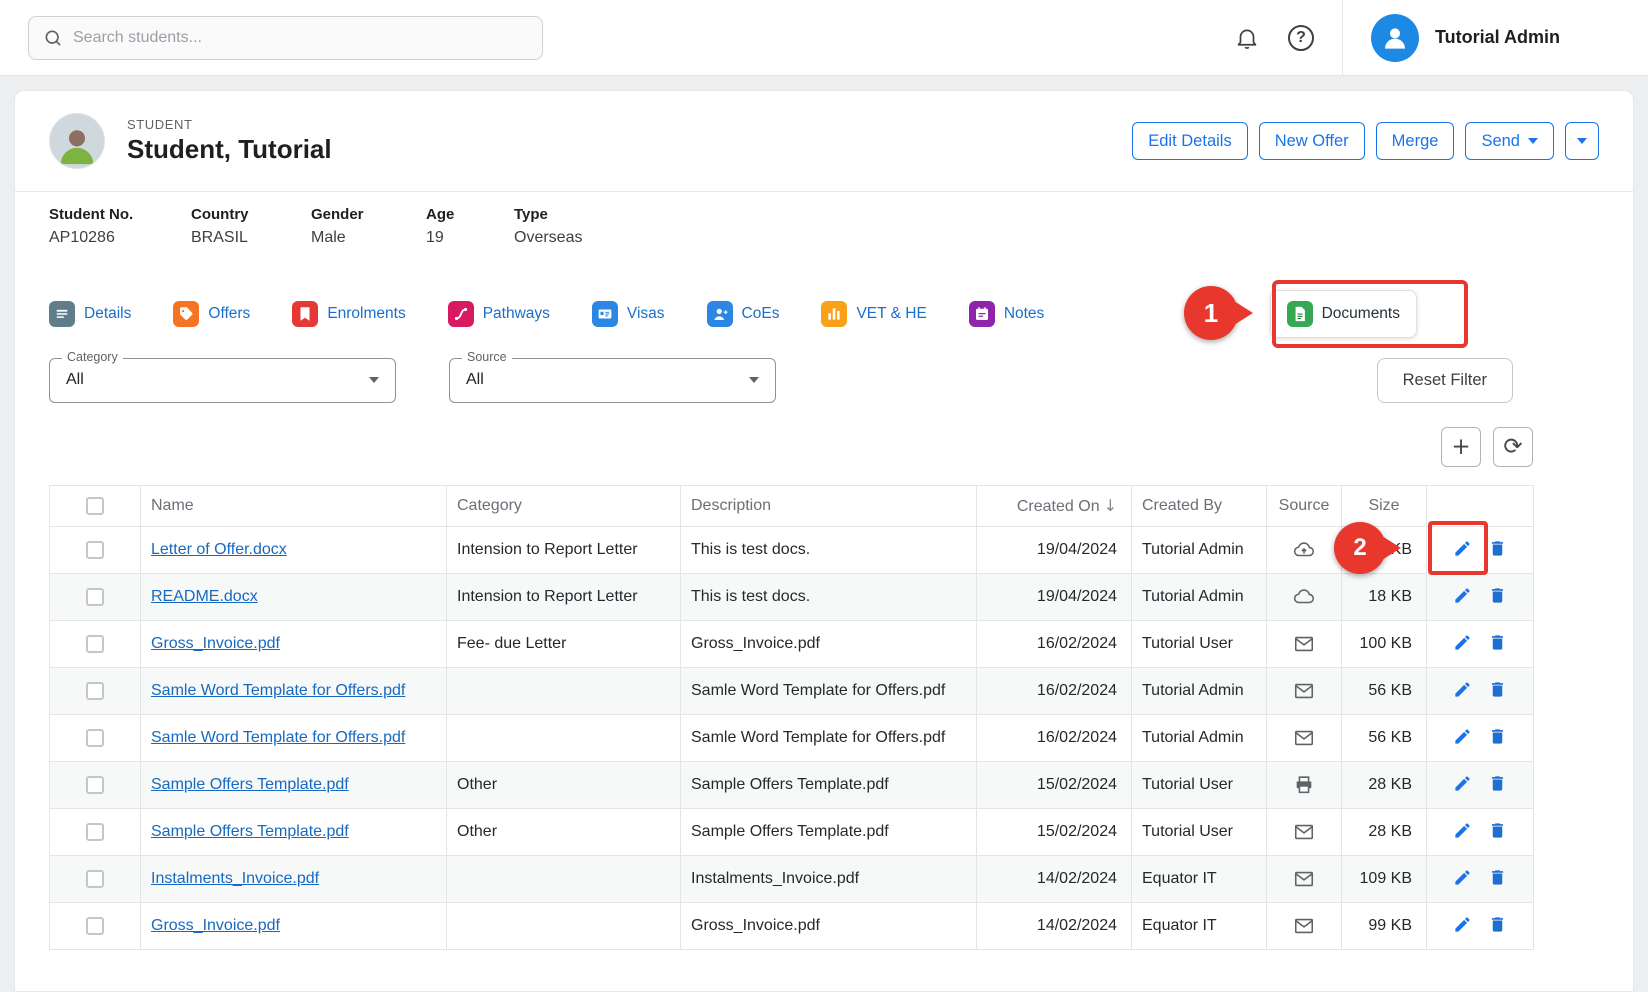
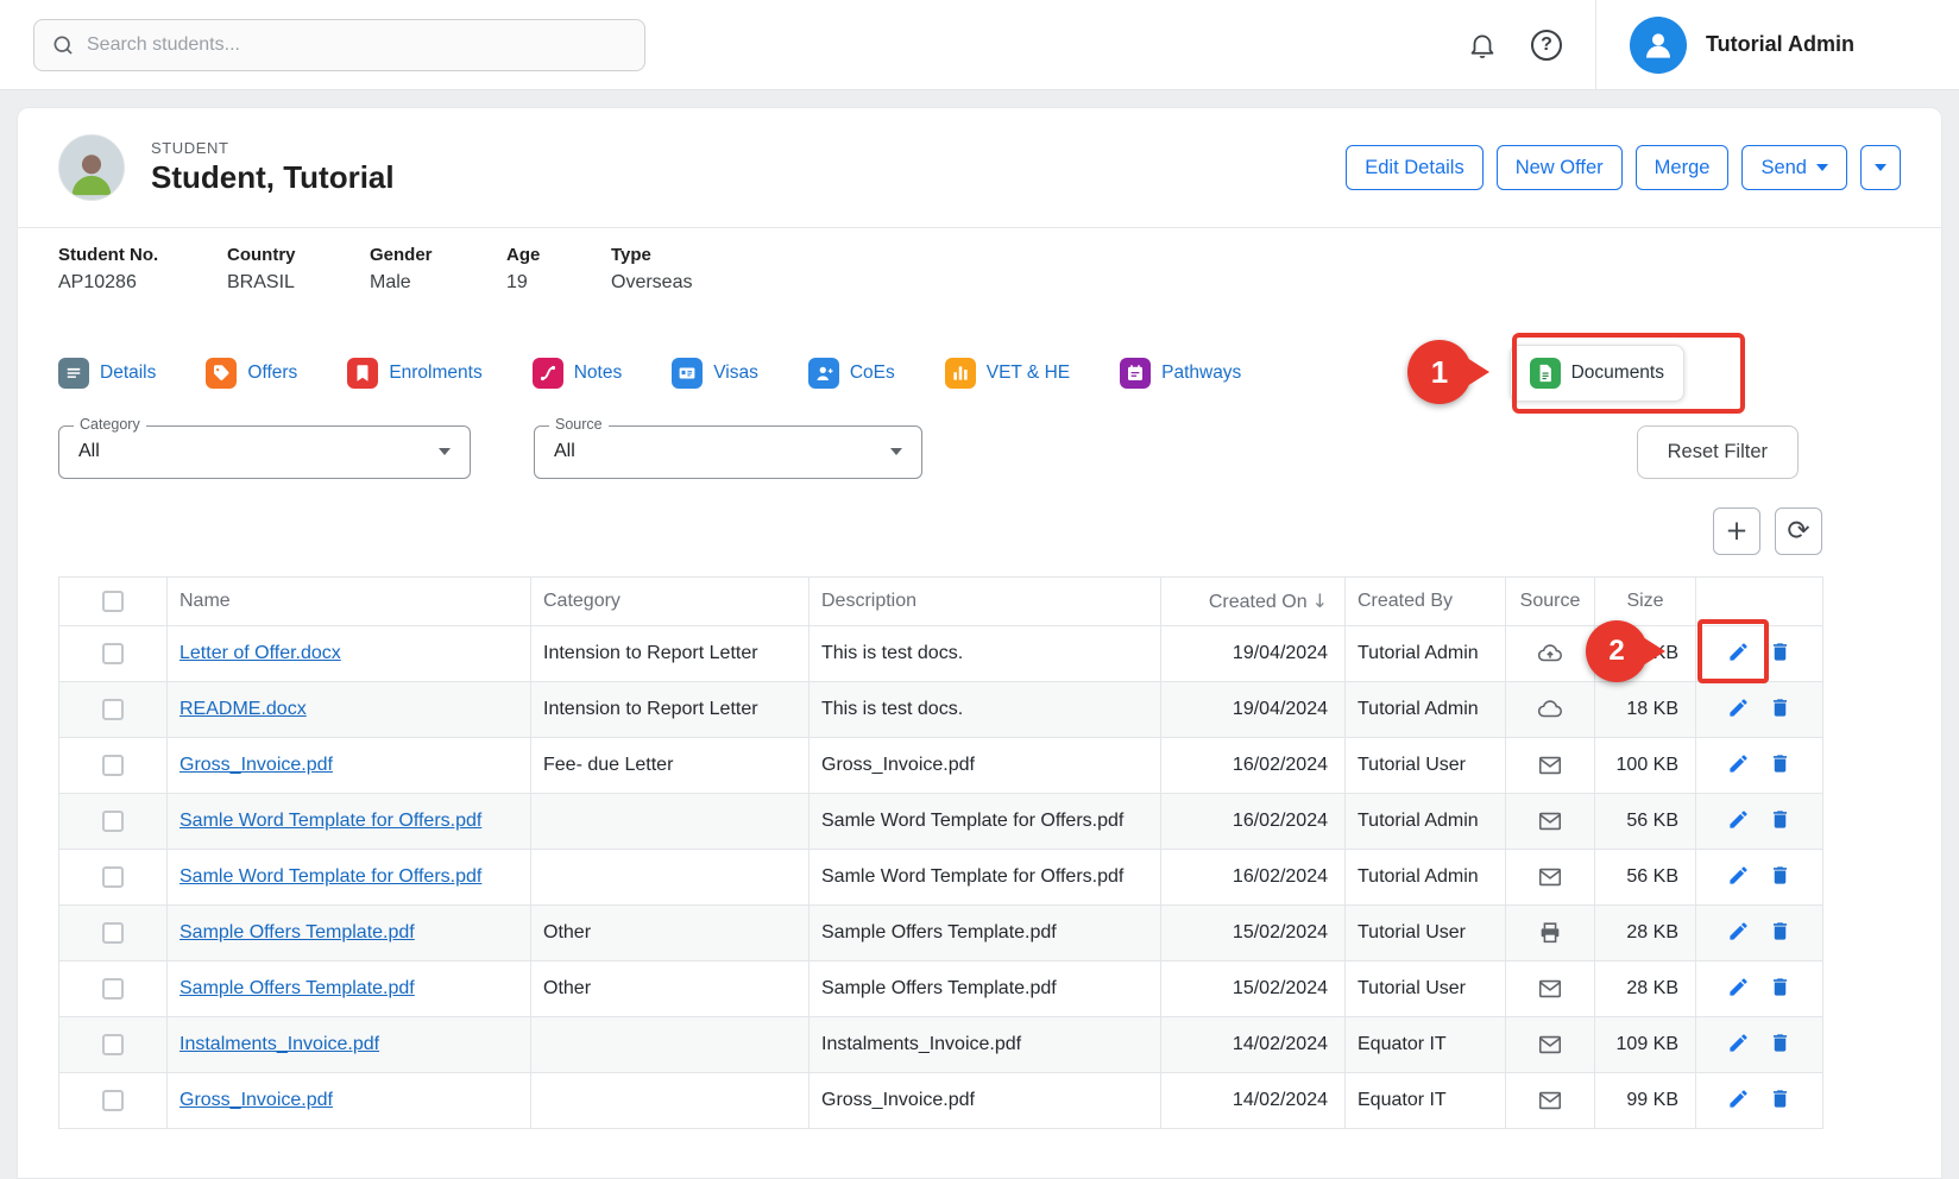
  Search students...
  ?
  Tutorial Admin
  STUDENT
  Student, Tutorial
  Edit Details
  New Offer
  Merge
  Send
  Student No.
  AP10286
  Country
  BRASIL
  Gender
  Male
  Age
  19
  Type
  Overseas
  Details
  Offers
  Enrolments
- Pathways
+ Notes
  Visas
  CoEs
  VET & HE
- Notes
+ Pathways
  Documents
  Category
  All
  Source
  All
  Reset Filter
  +
  ⟳
  	Name	Category	Description	Created On ↓	Created By	Source	Size
  	Letter of Offer.docx	Intension to Report Letter	This is test docs.	19/04/2024	Tutorial Admin		B
  	README.docx	Intension to Report Letter	This is test docs.	19/04/2024	Tutorial Admin		18 KB
  	Gross_Invoice.pdf	Fee- due Letter	Gross_Invoice.pdf	16/02/2024	Tutorial User		100 KB
  	Samle Word Template for Offers.pdf		Samle Word Template for Offers.pdf	16/02/2024	Tutorial Admin		56 KB
  	Samle Word Template for Offers.pdf		Samle Word Template for Offers.pdf	16/02/2024	Tutorial Admin		56 KB
  	Sample Offers Template.pdf	Other	Sample Offers Template.pdf	15/02/2024	Tutorial User		28 KB
  	Sample Offers Template.pdf	Other	Sample Offers Template.pdf	15/02/2024	Tutorial User		28 KB
  	Instalments_Invoice.pdf		Instalments_Invoice.pdf	14/02/2024	Equator IT		109 KB
  	Gross_Invoice.pdf		Gross_Invoice.pdf	14/02/2024	Equator IT		99 KB
  1
  2
